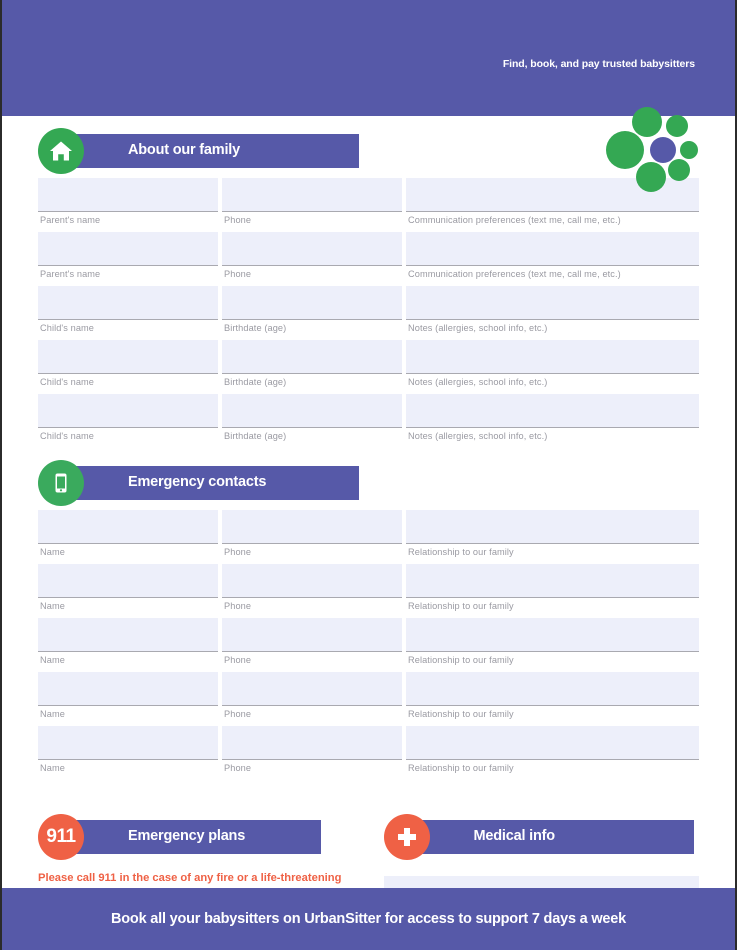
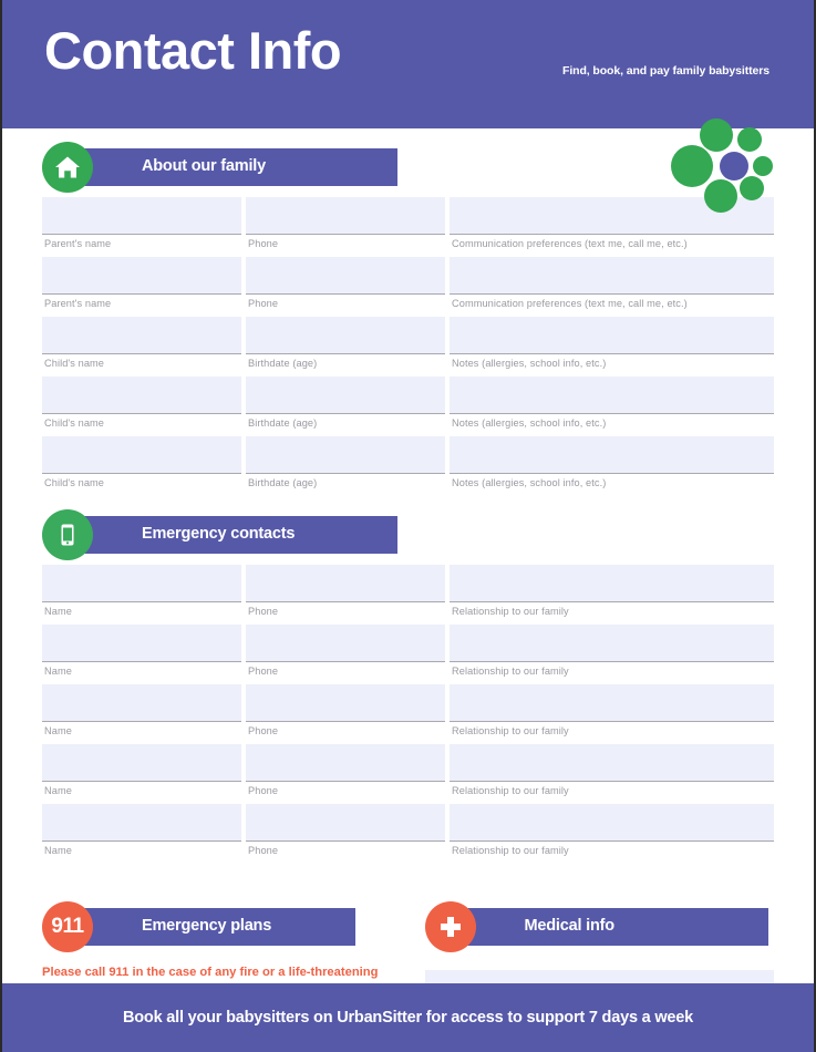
+ Contact Info
- Find, book, and pay trusted babysitters
+ Find, book, and pay family babysitters
  About our family
  Parent's name
  Phone
  Communication preferences (text me, call me, etc.)
  Parent's name
  Phone
  Communication preferences (text me, call me, etc.)
  Child's name
  Birthdate (age)
  Notes (allergies, school info, etc.)
  Child's name
  Birthdate (age)
  Notes (allergies, school info, etc.)
  Child's name
  Birthdate (age)
  Notes (allergies, school info, etc.)
  Emergency contacts
  Name
  Phone
  Relationship to our family
  Name
  Phone
  Relationship to our family
  Name
  Phone
  Relationship to our family
  Name
  Phone
  Relationship to our family
  Name
  Phone
  Relationship to our family
  911
  Emergency plans
  Please call 911 in the case of any fire or a life-threatening
  Medical info
  Book all your babysitters on UrbanSitter for access to support 7 days a week
